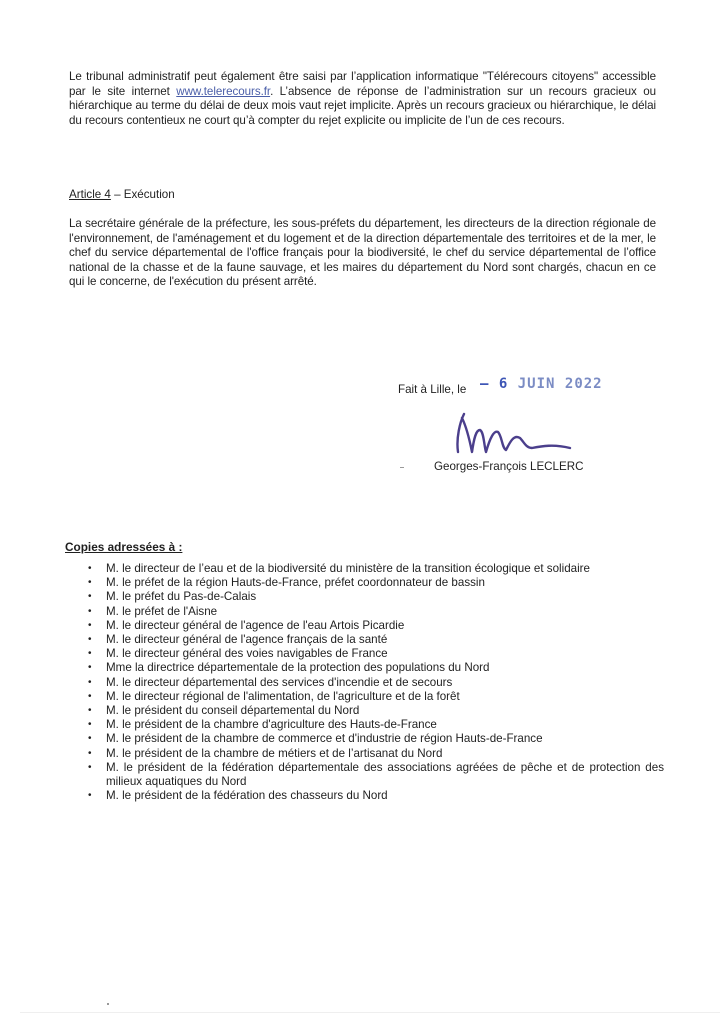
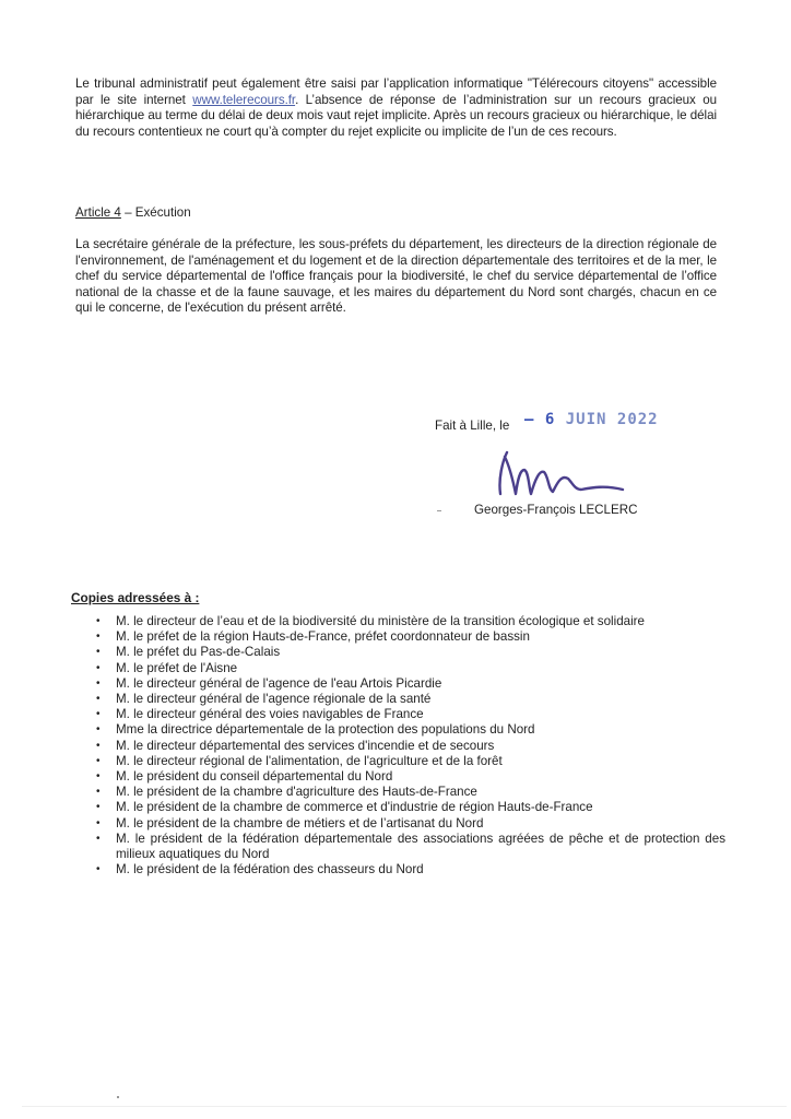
  Le tribunal administratif peut également être saisi par l’application informatique "Télérecours citoyens" accessible par le site internet www.telerecours.fr. L’absence de réponse de l’administration sur un recours gracieux ou hiérarchique au terme du délai de deux mois vaut rejet implicite. Après un recours gracieux ou hiérarchique, le délai du recours contentieux ne court qu’à compter du rejet explicite ou implicite de l’un de ces recours.
  Article 4 – Exécution
  La secrétaire générale de la préfecture, les sous-préfets du département, les directeurs de la direction régionale de l'environnement, de l'aménagement et du logement et de la direction départementale des territoires et de la mer, le chef du service départemental de l'office français pour la biodiversité, le chef du service départemental de l’office national de la chasse et de la faune sauvage, et les maires du département du Nord sont chargés, chacun en ce qui le concerne, de l'exécution du présent arrêté.
  Fait à Lille, le
  – 6 JUIN 2022
  Georges-François LECLERC
  Copies adressées à :
  •
  M. le directeur de l’eau et de la biodiversité du ministère de la transition écologique et solidaire
  •
  M. le préfet de la région Hauts-de-France, préfet coordonnateur de bassin
  •
  M. le préfet du Pas-de-Calais
  •
  M. le préfet de l'Aisne
  •
  M. le directeur général de l'agence de l'eau Artois Picardie
  •
- M. le directeur général de l'agence français de la santé
+ M. le directeur général de l'agence régionale de la santé
  •
  M. le directeur général des voies navigables de France
  •
  Mme la directrice départementale de la protection des populations du Nord
  •
  M. le directeur départemental des services d'incendie et de secours
  •
  M. le directeur régional de l'alimentation, de l'agriculture et de la forêt
  •
  M. le président du conseil départemental du Nord
  •
  M. le président de la chambre d'agriculture des Hauts-de-France
  •
  M. le président de la chambre de commerce et d'industrie de région Hauts-de-France
  •
  M. le président de la chambre de métiers et de l’artisanat du Nord
  •
  M. le président de la fédération départementale des associations agréées de pêche et de protection des milieux aquatiques du Nord
  •
  M. le président de la fédération des chasseurs du Nord
